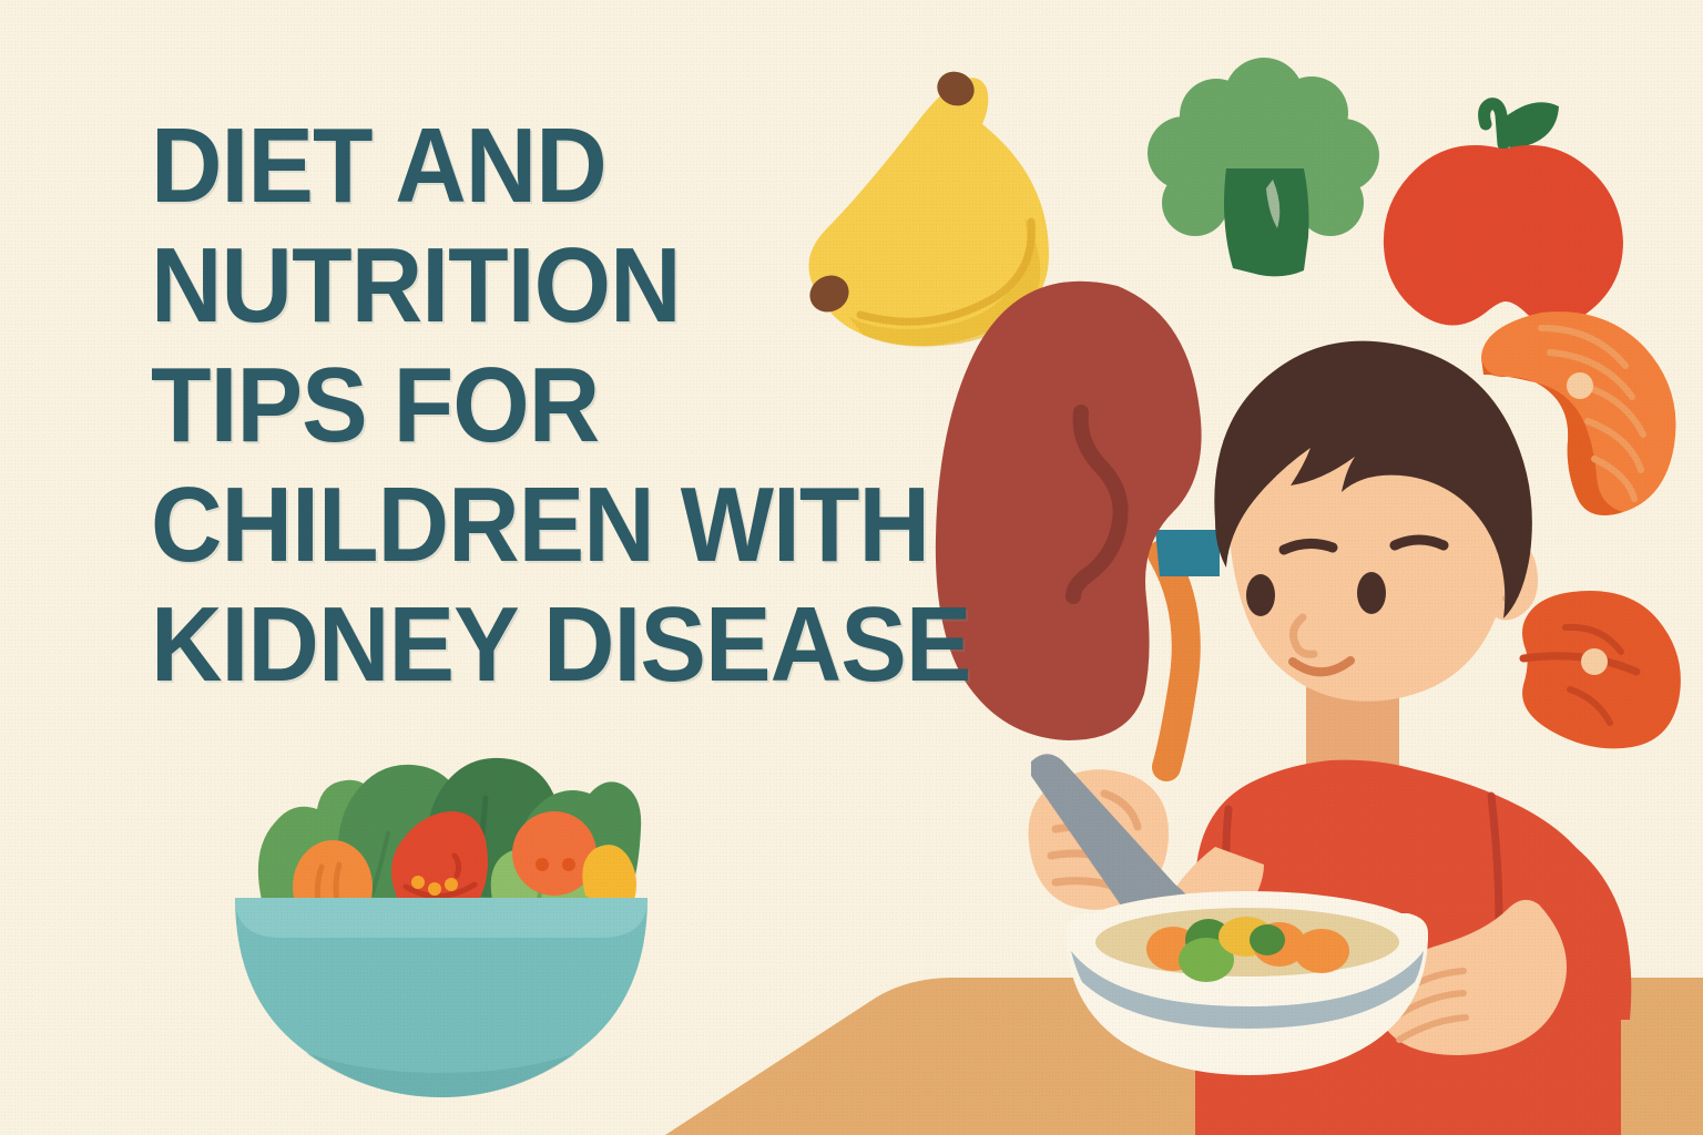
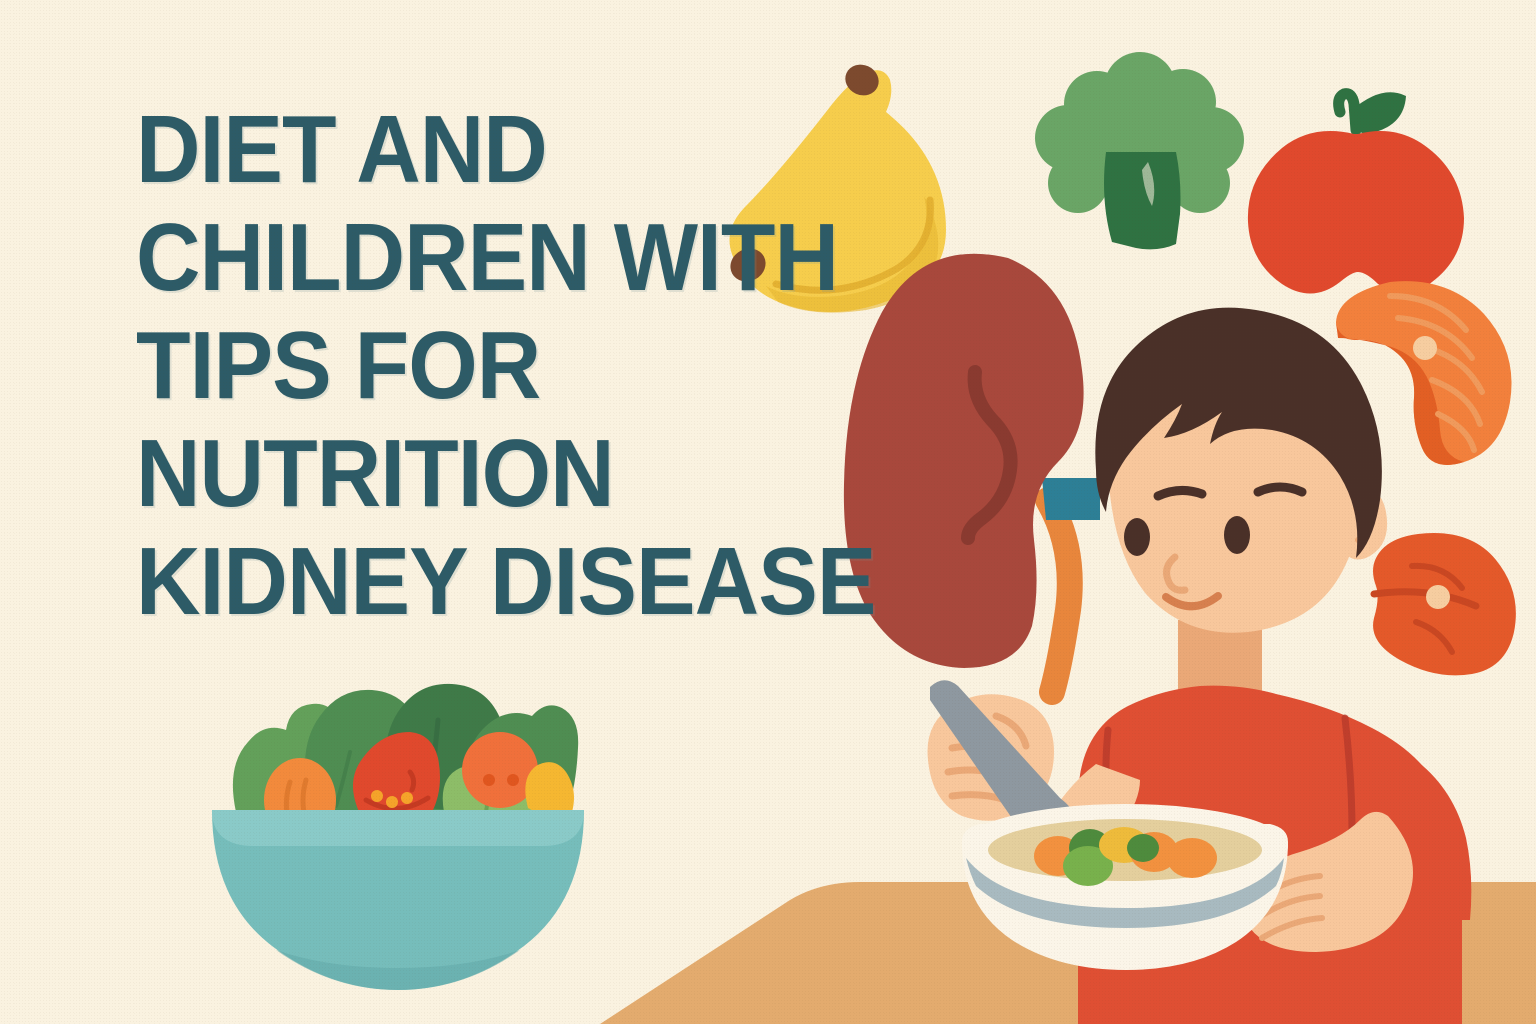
  DIET AND
- NUTRITION
+ CHILDREN WITH
  TIPS FOR
- CHILDREN WITH
+ NUTRITION
  KIDNEY DISEASE
